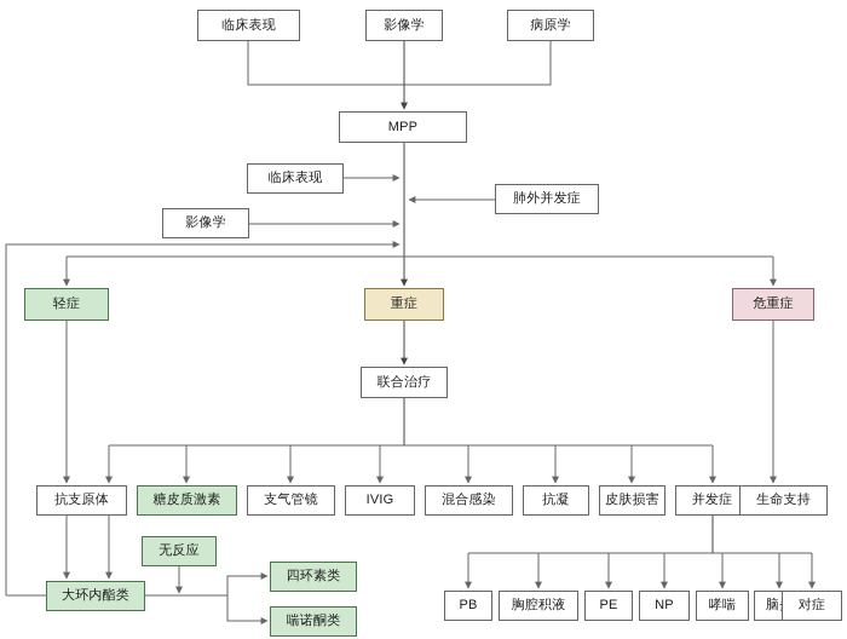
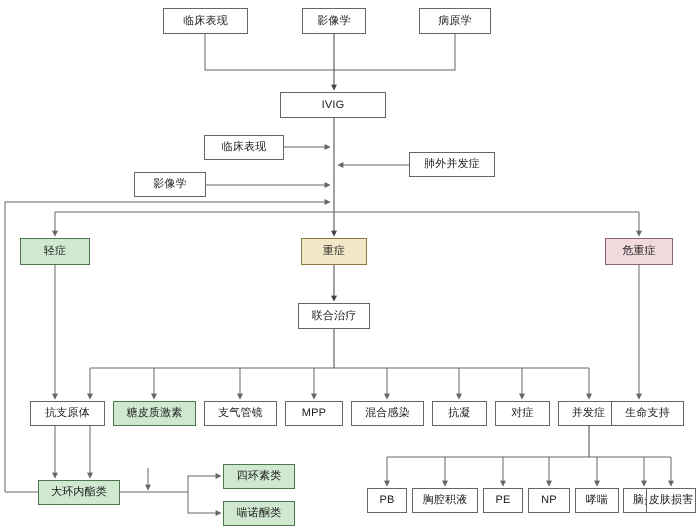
  临床表现
  影像学
  病原学
- MPP
+ IVIG
  临床表现
  影像学
  肺外并发症
  轻症
  重症
  危重症
  联合治疗
  抗支原体
  糖皮质激素
  支气管镜
- IVIG
+ MPP
  混合感染
  抗凝
- 皮肤损害
+ 对症
  并发症
  生命支持
- 无反应
  大环内酯类
  四环素类
  喘诺酮类
  PB
  胸腔积液
  PE
  NP
  哮喘
- 对症
+ 皮肤损害
